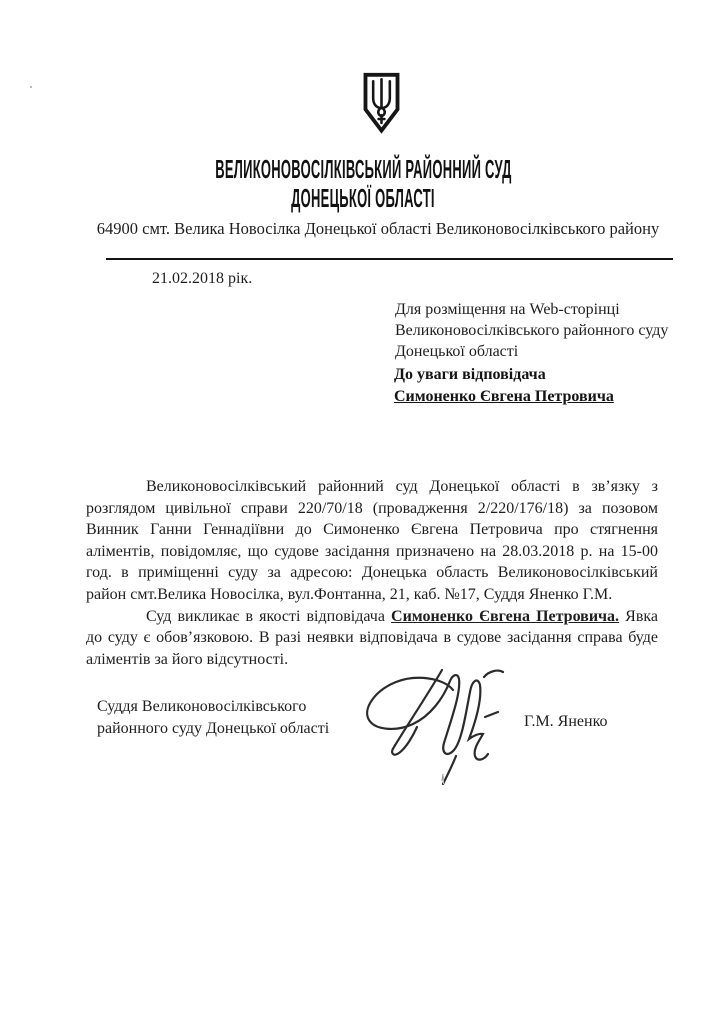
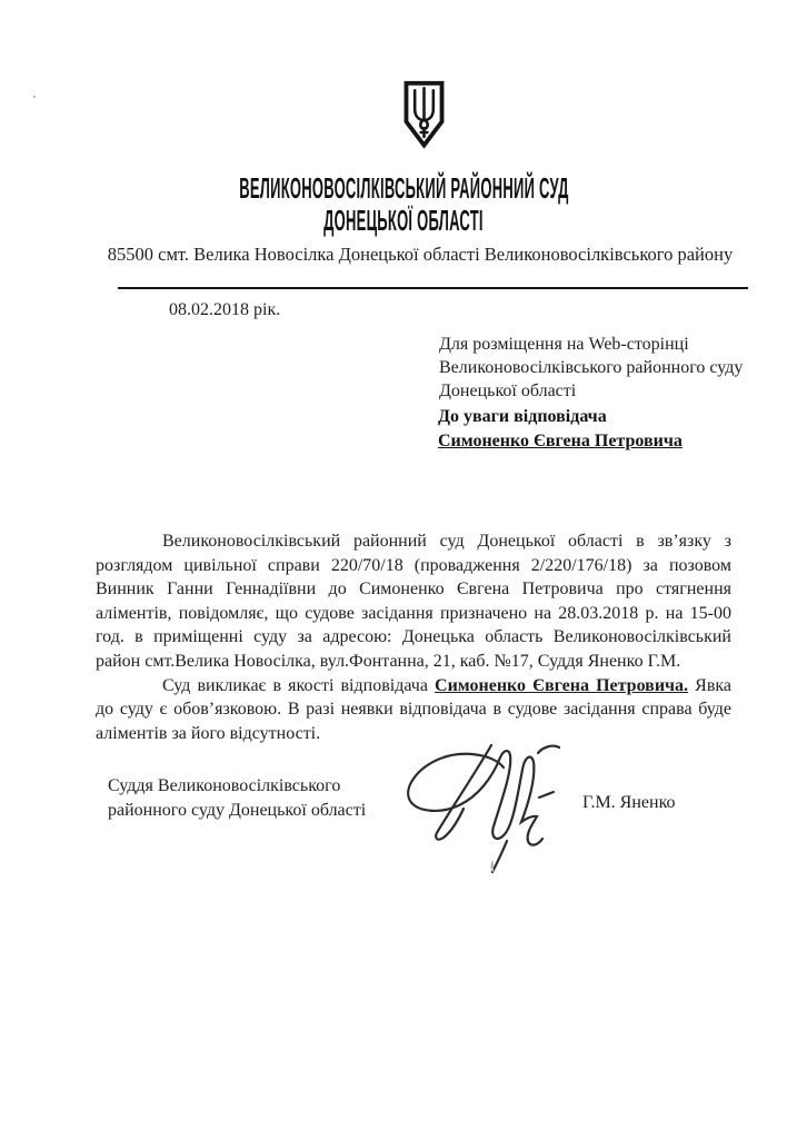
  ВЕЛИКОНОВОСІЛКІВСЬКИЙ РАЙОННИЙ СУД
  ДОНЕЦЬКОЇ ОБЛАСТІ
- 64900 смт. Велика Новосілка Донецької області Великоновосілківського району
+ 85500 смт. Велика Новосілка Донецької області Великоновосілківського району
- 21.02.2018 рік.
+ 08.02.2018 рік.
  Для розміщення на Web-сторінці
  Великоновосілківського районного суду
  Донецької області
  До уваги відповідача
  Симоненко Євгена Петровича
  Великоновосілківський районний суд Донецької області в зв’язку з розглядом цивільної справи 220/70/18 (провадження 2/220/176/18) за позовом Винник Ганни Геннадіївни до Симоненко Євгена Петровича про стягнення аліментів, повідомляє, що судове засідання призначено на 28.03.2018 р. на 15-00 год. в приміщенні суду за адресою: Донецька область Великоновосілківський район смт.Велика Новосілка, вул.Фонтанна, 21, каб. №17, Суддя Яненко Г.М.
  Суд викликає в якості відповідача Симоненко Євгена Петровича. Явка до суду є обов’язковою. В разі неявки відповідача в судове засідання справа буде аліментів за його відсутності.
  Суддя Великоновосілківського
  районного суду Донецької області
  Г.М. Яненко
